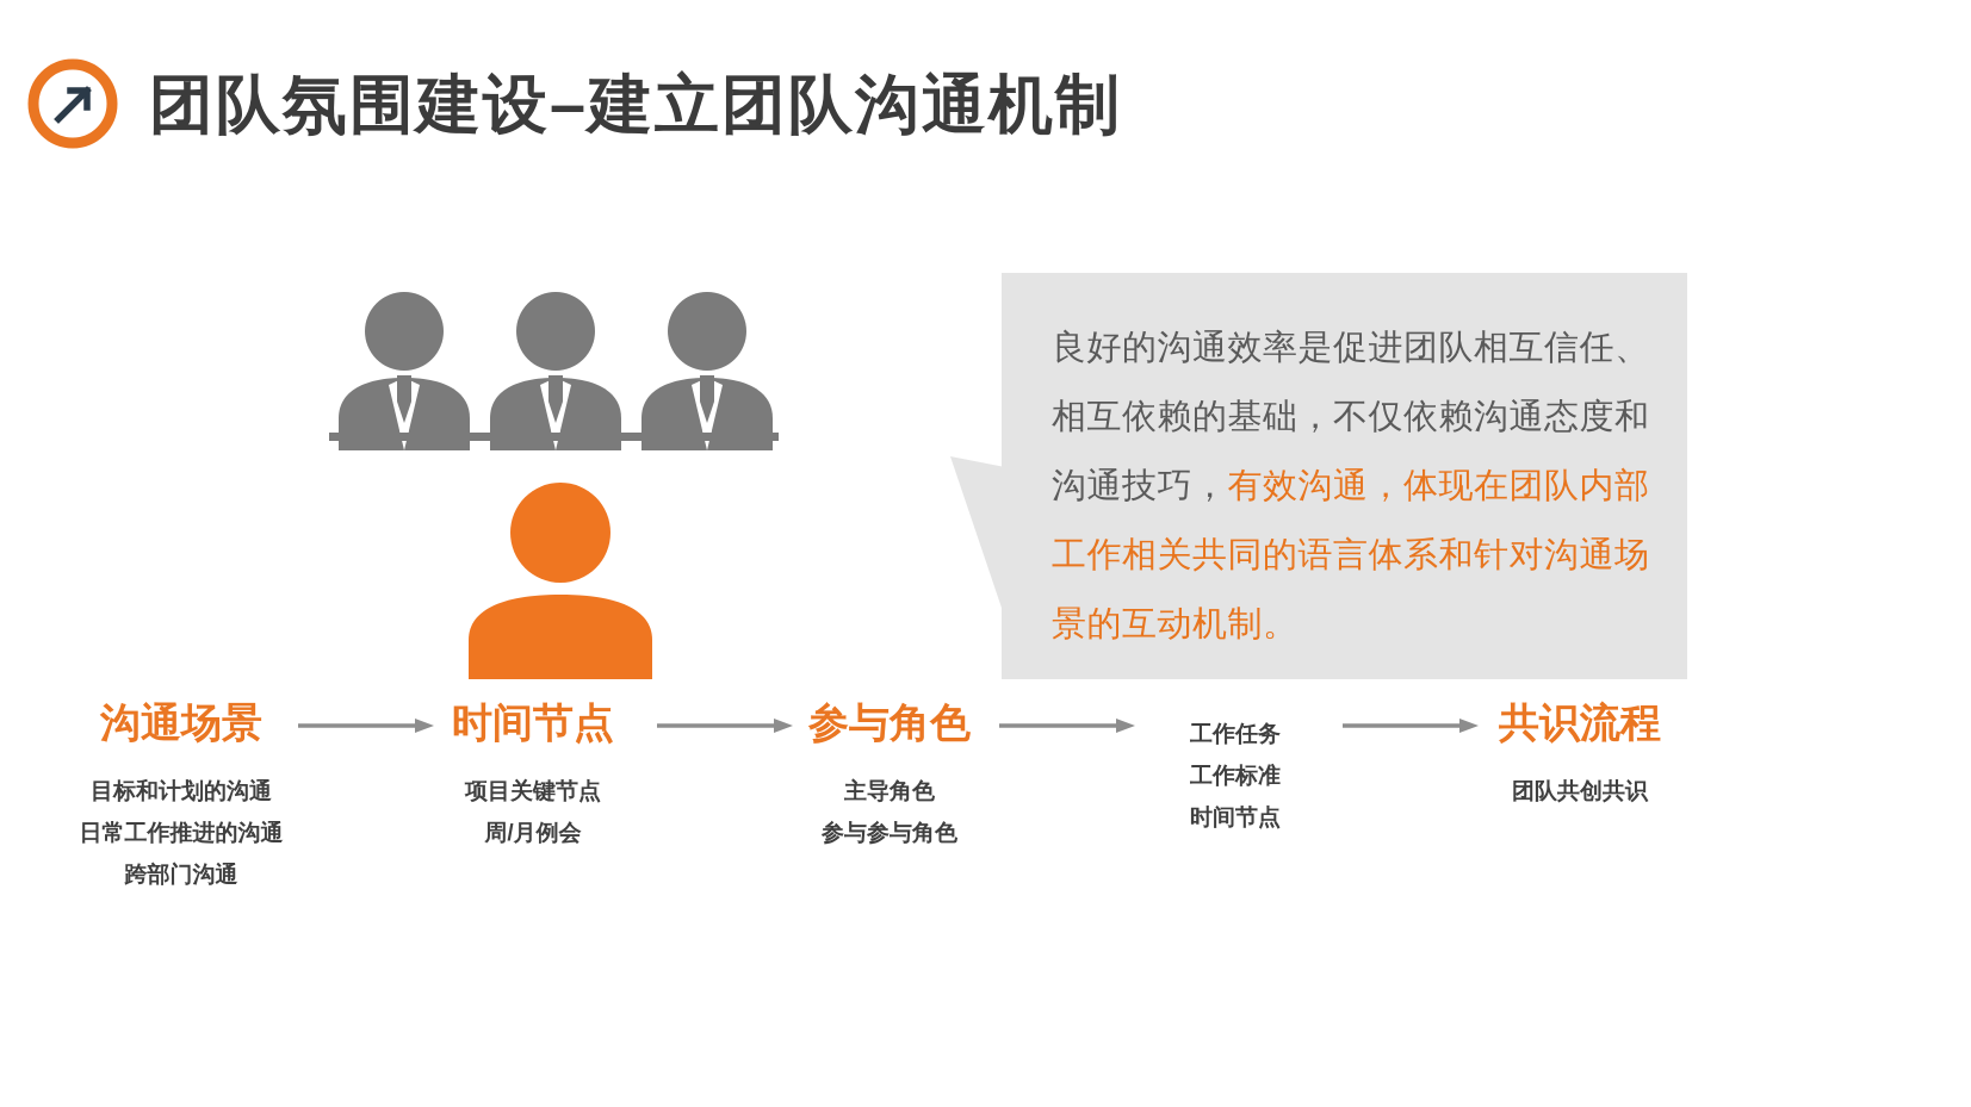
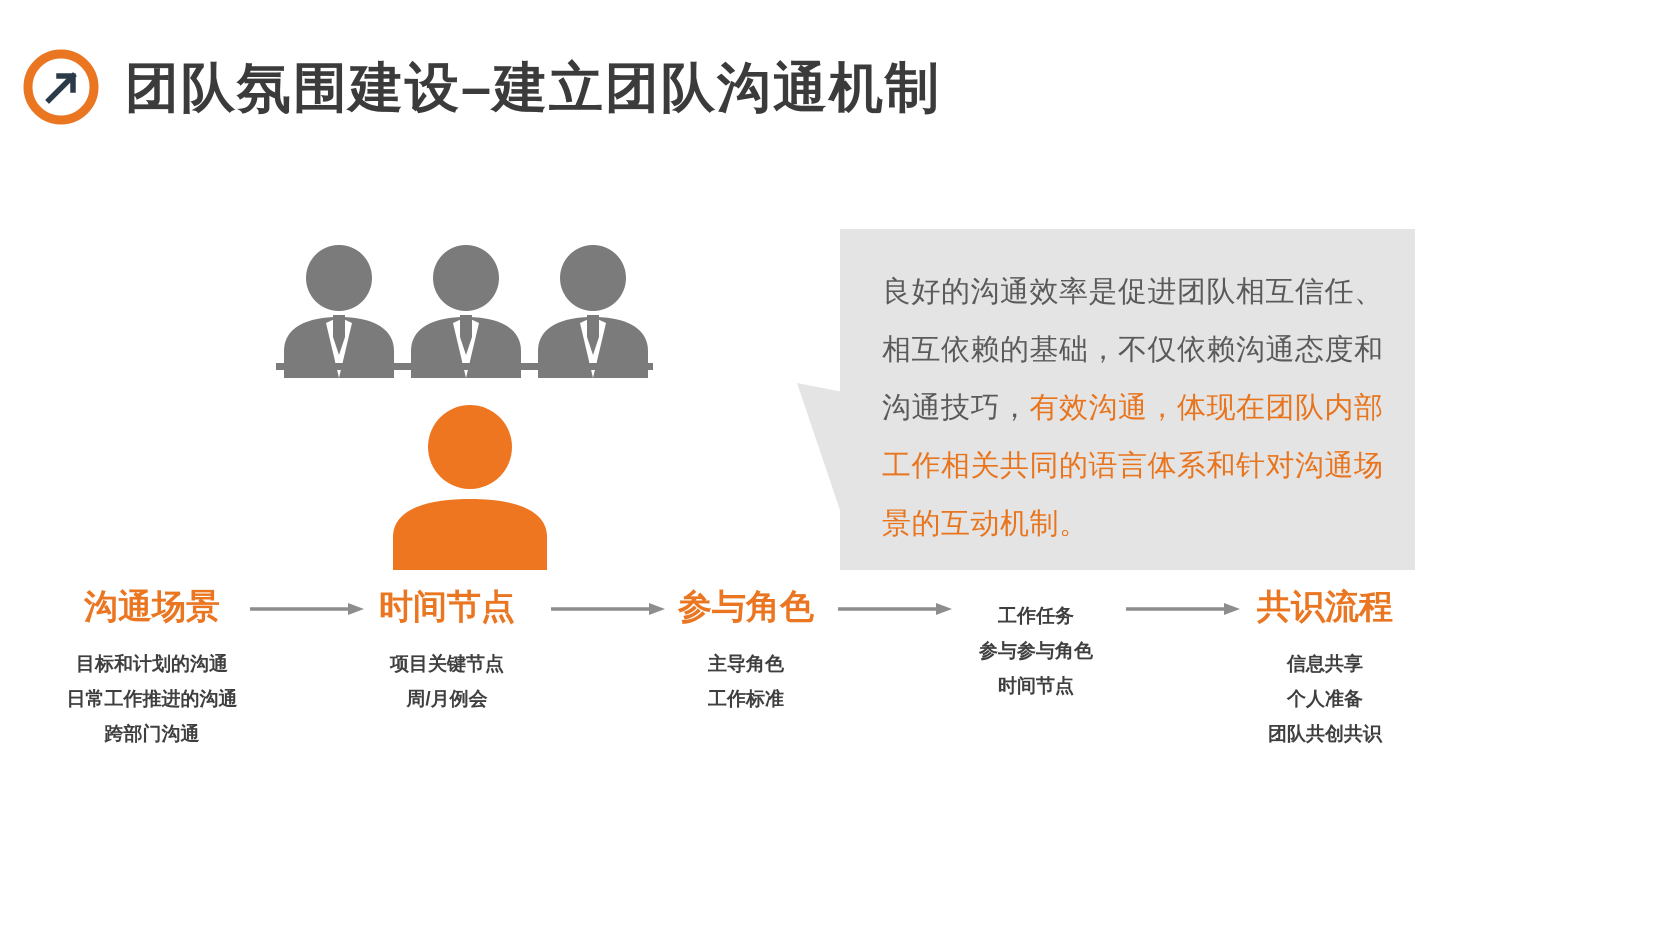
  团队氛围建设–建立团队沟通机制
  良好的沟通效率是促进团队相互信任、相互依赖的基础，不仅依赖沟通态度和沟通技巧，有效沟通，体现在团队内部工作相关共同的语言体系和针对沟通场景的互动机制。
  沟通场景
  目标和计划的沟通
  日常工作推进的沟通
  跨部门沟通
  时间节点
  项目关键节点
  周/月例会
  参与角色
  主导角色
- 参与参与角色
+ 工作标准
  工作任务
- 工作标准
+ 参与参与角色
  时间节点
  共识流程
+ 信息共享
+ 个人准备
  团队共创共识
